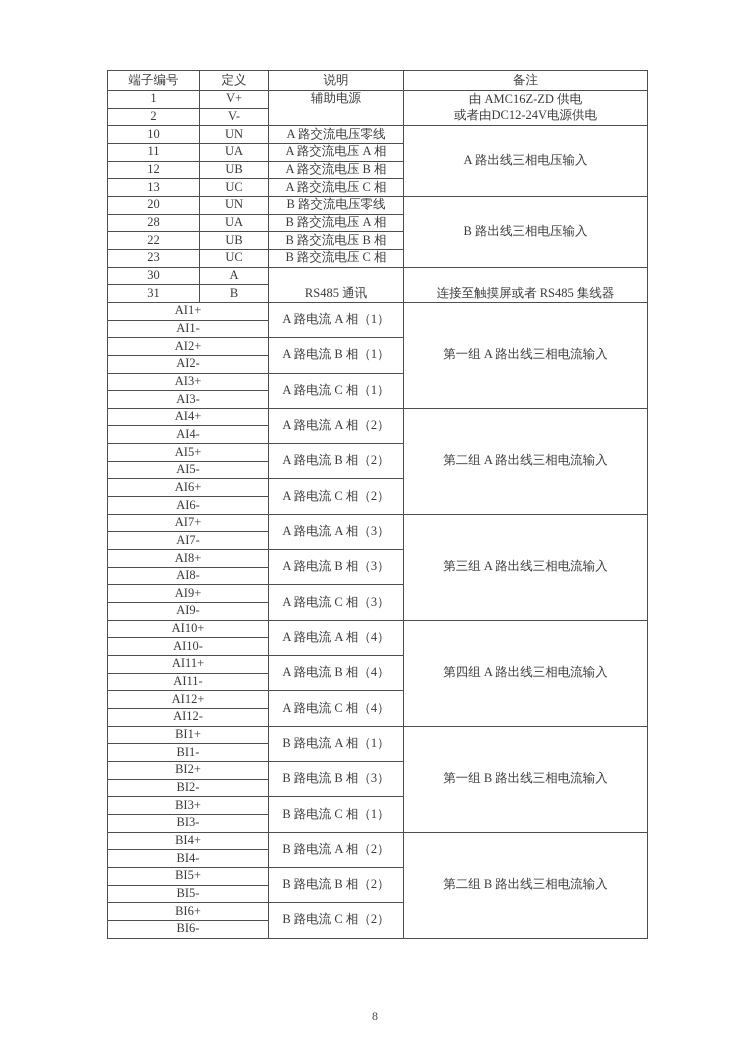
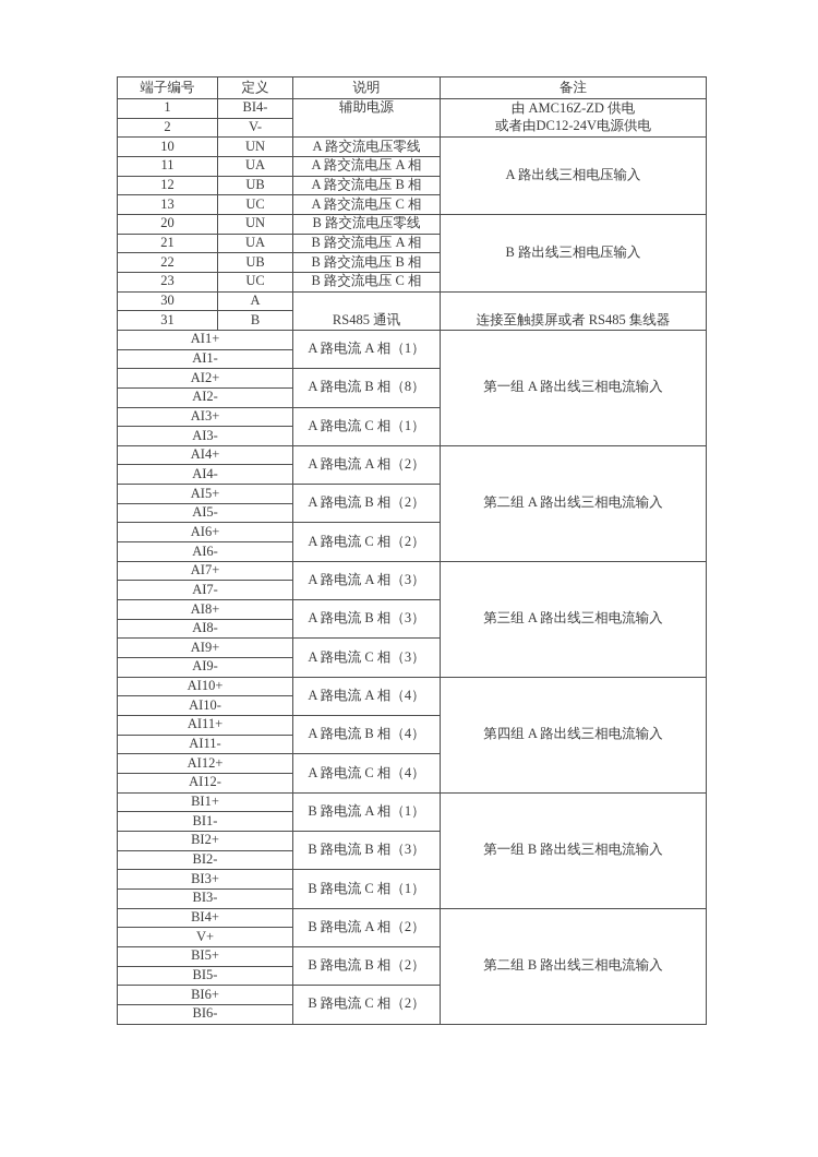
  端子编号	定义	说明	备注
- 1	V+	辅助电源	由 AMC16Z-ZD 供电 或者由DC12-24V电源供电
+ 1	BI4-	辅助电源	由 AMC16Z-ZD 供电 或者由DC12-24V电源供电
  2	V-
  10	UN	A 路交流电压零线	A 路出线三相电压输入
  11	UA	A 路交流电压 A 相
  12	UB	A 路交流电压 B 相
  13	UC	A 路交流电压 C 相
  20	UN	B 路交流电压零线	B 路出线三相电压输入
- 28	UA	B 路交流电压 A 相
+ 21	UA	B 路交流电压 A 相
  22	UB	B 路交流电压 B 相
  23	UC	B 路交流电压 C 相
  30	A	RS485 通讯	连接至触摸屏或者 RS485 集线器
  31	B
  AI1+	A 路电流 A 相（1）	第一组 A 路出线三相电流输入
  AI1-
- AI2+	A 路电流 B 相（1）
+ AI2+	A 路电流 B 相（8）
  AI2-
  AI3+	A 路电流 C 相（1）
  AI3-
  AI4+	A 路电流 A 相（2）	第二组 A 路出线三相电流输入
  AI4-
  AI5+	A 路电流 B 相（2）
  AI5-
  AI6+	A 路电流 C 相（2）
  AI6-
  AI7+	A 路电流 A 相（3）	第三组 A 路出线三相电流输入
  AI7-
  AI8+	A 路电流 B 相（3）
  AI8-
  AI9+	A 路电流 C 相（3）
  AI9-
  AI10+	A 路电流 A 相（4）	第四组 A 路出线三相电流输入
  AI10-
  AI11+	A 路电流 B 相（4）
  AI11-
  AI12+	A 路电流 C 相（4）
  AI12-
  BI1+	B 路电流 A 相（1）	第一组 B 路出线三相电流输入
  BI1-
  BI2+	B 路电流 B 相（3）
  BI2-
  BI3+	B 路电流 C 相（1）
  BI3-
  BI4+	B 路电流 A 相（2）	第二组 B 路出线三相电流输入
- BI4-
+ V+
  BI5+	B 路电流 B 相（2）
  BI5-
  BI6+	B 路电流 C 相（2）
  BI6-
- 8
